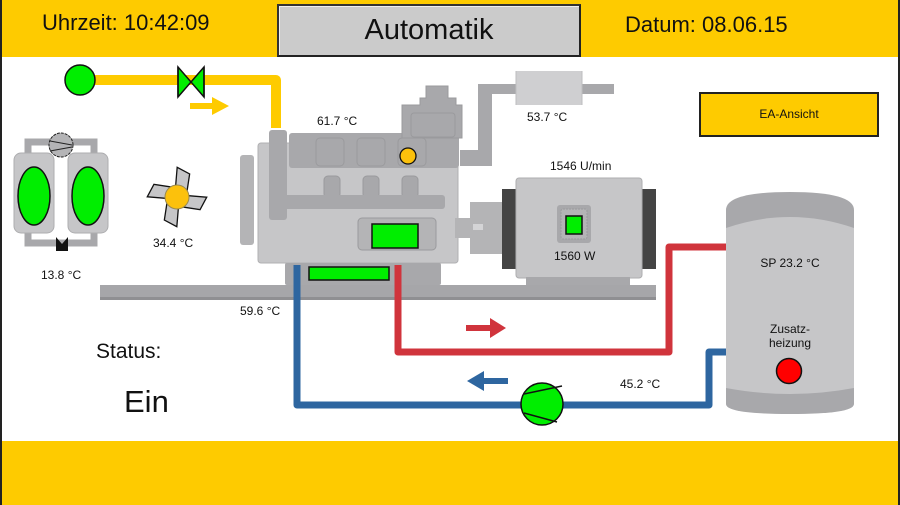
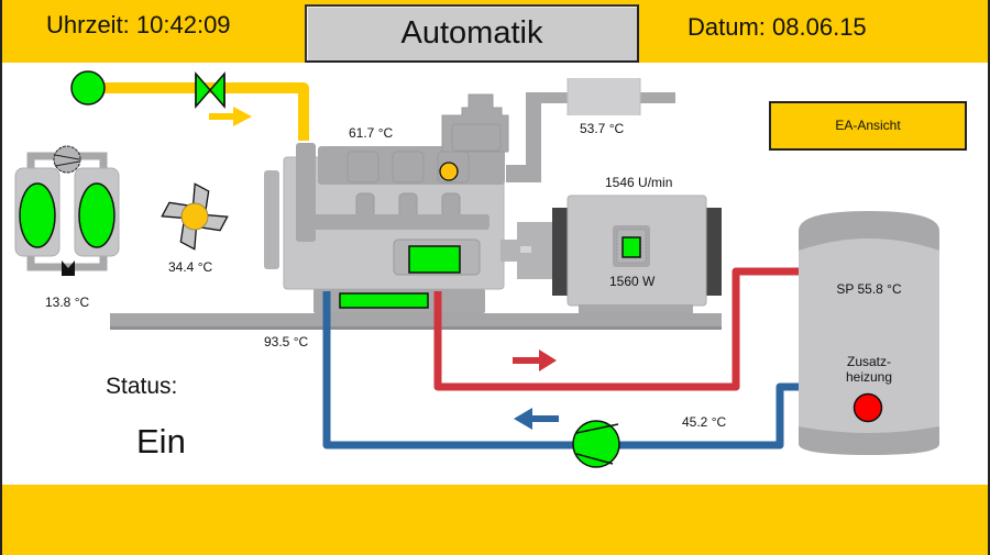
  Uhrzeit: 10:42:09
  Automatik
  Datum: 08.06.15
  EA-Ansicht
  61.7 °C
  53.7 °C
  1546 U/min
  1560 W
  34.4 °C
  13.8 °C
- 59.6 °C
+ 93.5 °C
  45.2 °C
- SP 23.2 °C
+ SP 55.8 °C
  Zusatz-
  heizung
  Status:
  Ein
